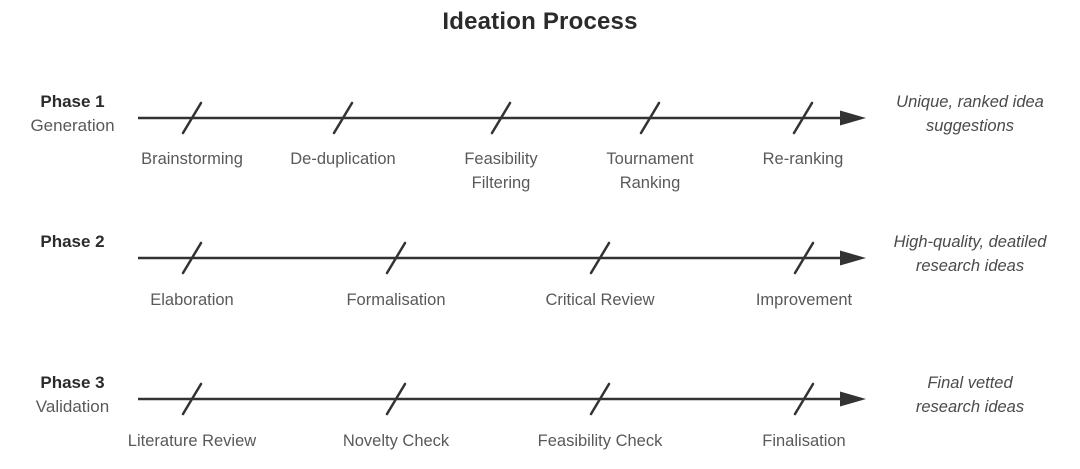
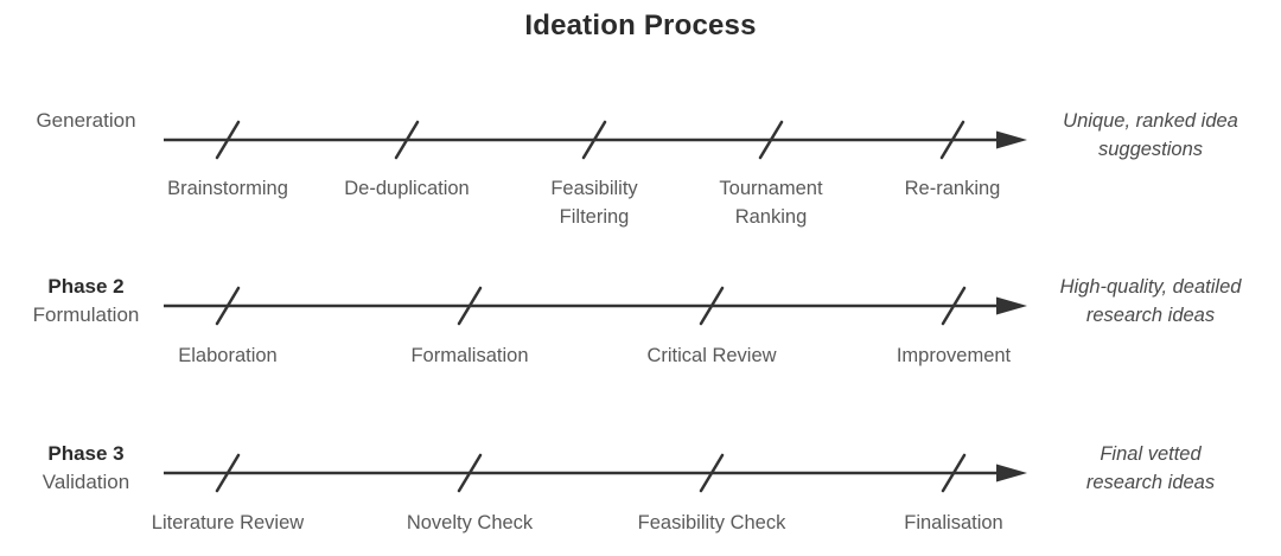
  Ideation Process
- Phase 1
  Generation
  Brainstorming
  De-duplication
  Feasibility
  Filtering
  Tournament
  Ranking
  Re-ranking
  Unique, ranked idea
  suggestions
  Phase 2
+ Formulation
  Elaboration
  Formalisation
  Critical Review
  Improvement
  High-quality, deatiled
  research ideas
  Phase 3
  Validation
  Literature Review
  Novelty Check
  Feasibility Check
  Finalisation
  Final vetted
  research ideas
